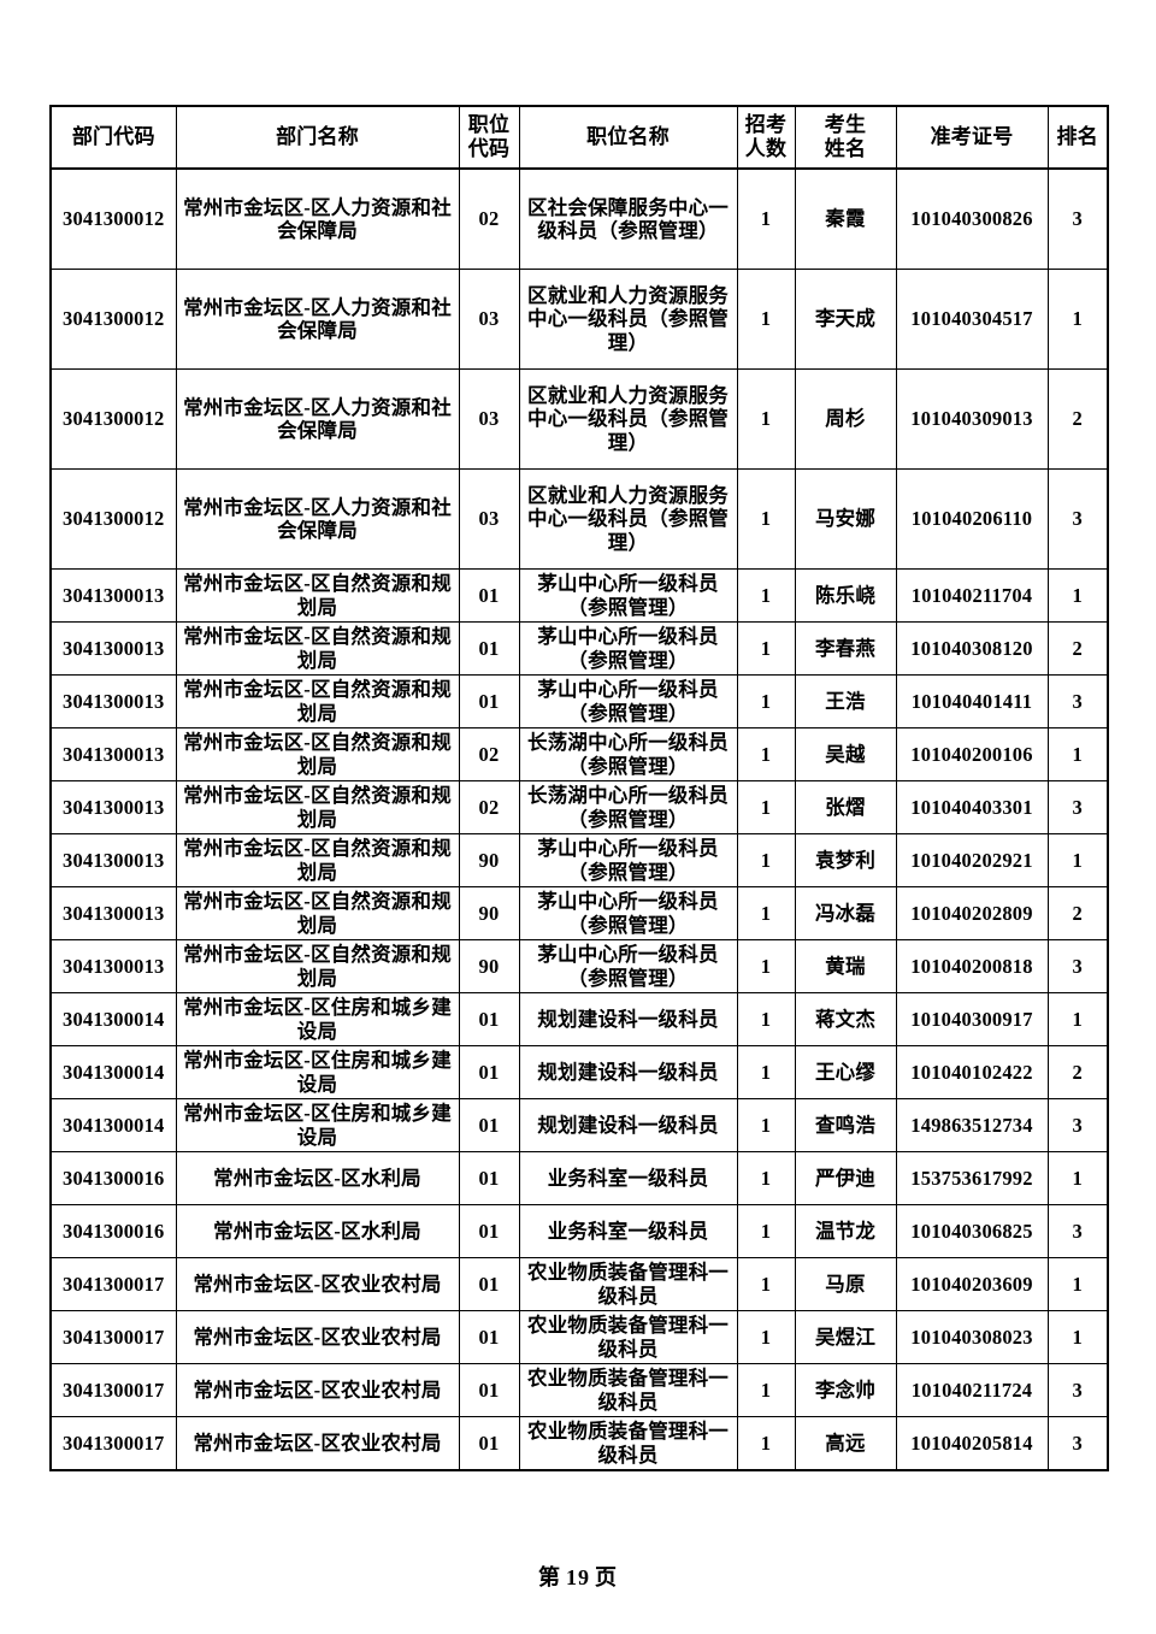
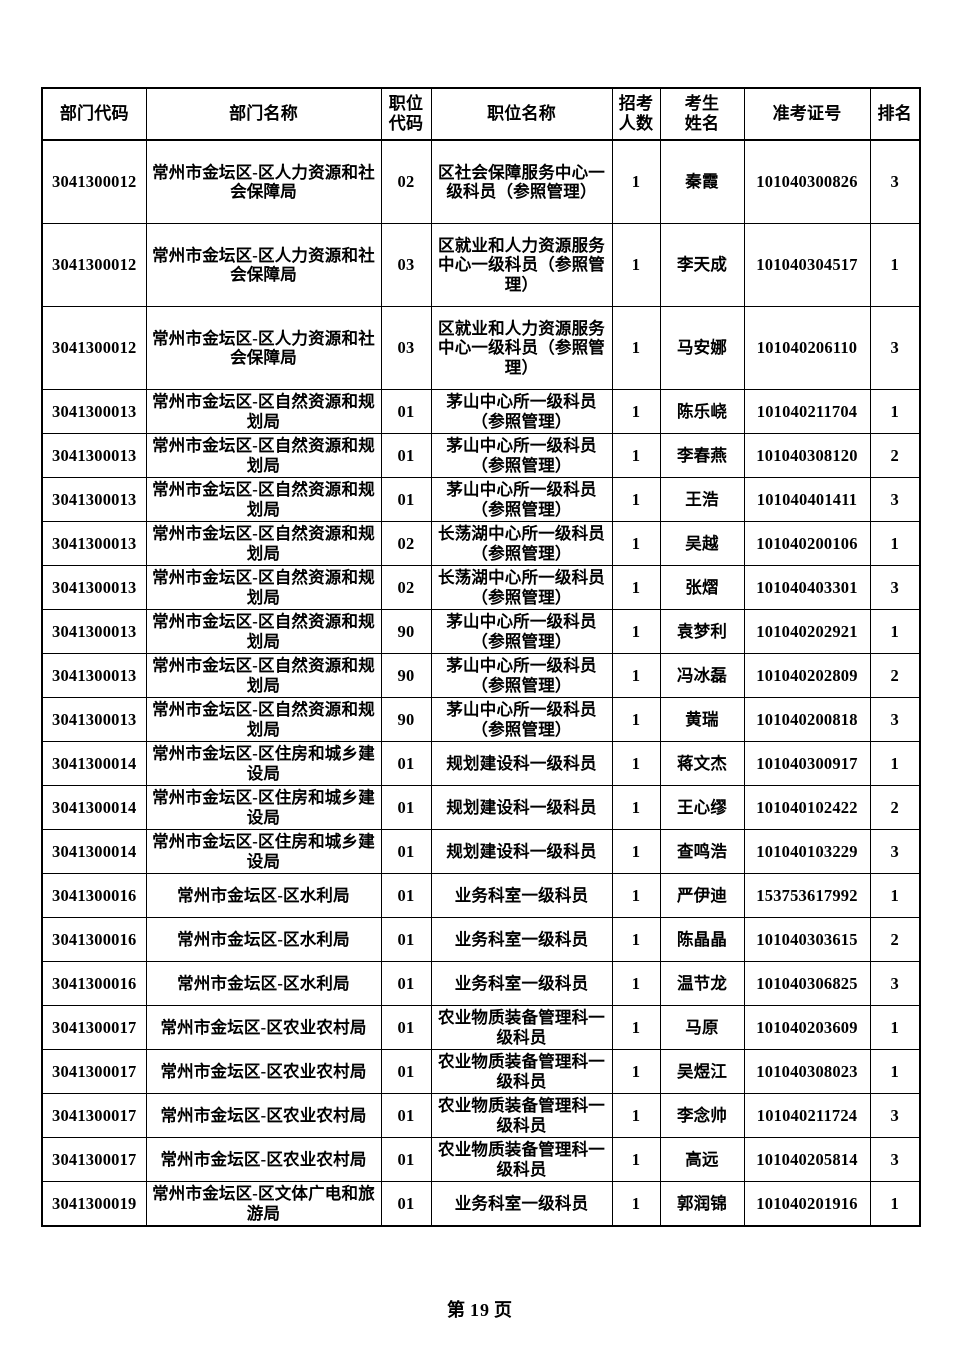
  部门代码	部门名称	职位 代码	职位名称	招考 人数	考生 姓名	准考证号	排名
  3041300012	常州市金坛区-区人力资源和社会保障局	02	区社会保障服务中心一级科员（参照管理）	1	秦霞	101040300826	3
  3041300012	常州市金坛区-区人力资源和社会保障局	03	区就业和人力资源服务中心一级科员（参照管理）	1	李天成	101040304517	1
- 3041300012	常州市金坛区-区人力资源和社会保障局	03	区就业和人力资源服务中心一级科员（参照管理）	1	周杉	101040309013	2
  3041300012	常州市金坛区-区人力资源和社会保障局	03	区就业和人力资源服务中心一级科员（参照管理）	1	马安娜	101040206110	3
  3041300013	常州市金坛区-区自然资源和规划局	01	茅山中心所一级科员（参照管理）	1	陈乐峣	101040211704	1
  3041300013	常州市金坛区-区自然资源和规划局	01	茅山中心所一级科员（参照管理）	1	李春燕	101040308120	2
  3041300013	常州市金坛区-区自然资源和规划局	01	茅山中心所一级科员（参照管理）	1	王浩	101040401411	3
  3041300013	常州市金坛区-区自然资源和规划局	02	长荡湖中心所一级科员（参照管理）	1	吴越	101040200106	1
  3041300013	常州市金坛区-区自然资源和规划局	02	长荡湖中心所一级科员（参照管理）	1	张熠	101040403301	3
  3041300013	常州市金坛区-区自然资源和规划局	90	茅山中心所一级科员（参照管理）	1	袁梦利	101040202921	1
  3041300013	常州市金坛区-区自然资源和规划局	90	茅山中心所一级科员（参照管理）	1	冯冰磊	101040202809	2
  3041300013	常州市金坛区-区自然资源和规划局	90	茅山中心所一级科员（参照管理）	1	黄瑞	101040200818	3
  3041300014	常州市金坛区-区住房和城乡建设局	01	规划建设科一级科员	1	蒋文杰	101040300917	1
  3041300014	常州市金坛区-区住房和城乡建设局	01	规划建设科一级科员	1	王心缪	101040102422	2
- 3041300014	常州市金坛区-区住房和城乡建设局	01	规划建设科一级科员	1	查鸣浩	149863512734	3
+ 3041300014	常州市金坛区-区住房和城乡建设局	01	规划建设科一级科员	1	查鸣浩	101040103229	3
  3041300016	常州市金坛区-区水利局	01	业务科室一级科员	1	严伊迪	153753617992	1
+ 3041300016	常州市金坛区-区水利局	01	业务科室一级科员	1	陈晶晶	101040303615	2
  3041300016	常州市金坛区-区水利局	01	业务科室一级科员	1	温节龙	101040306825	3
  3041300017	常州市金坛区-区农业农村局	01	农业物质装备管理科一级科员	1	马原	101040203609	1
  3041300017	常州市金坛区-区农业农村局	01	农业物质装备管理科一级科员	1	吴煜江	101040308023	1
  3041300017	常州市金坛区-区农业农村局	01	农业物质装备管理科一级科员	1	李念帅	101040211724	3
  3041300017	常州市金坛区-区农业农村局	01	农业物质装备管理科一级科员	1	高远	101040205814	3
+ 3041300019	常州市金坛区-区文体广电和旅游局	01	业务科室一级科员	1	郭润锦	101040201916	1
  第 19 页
